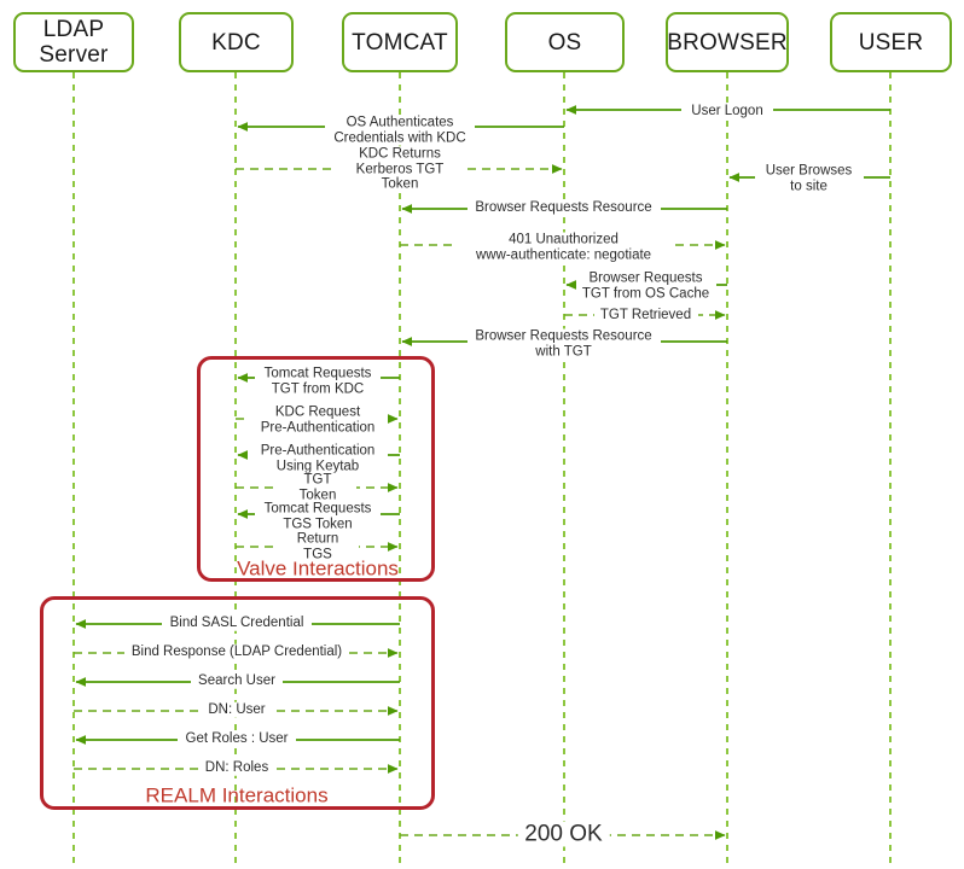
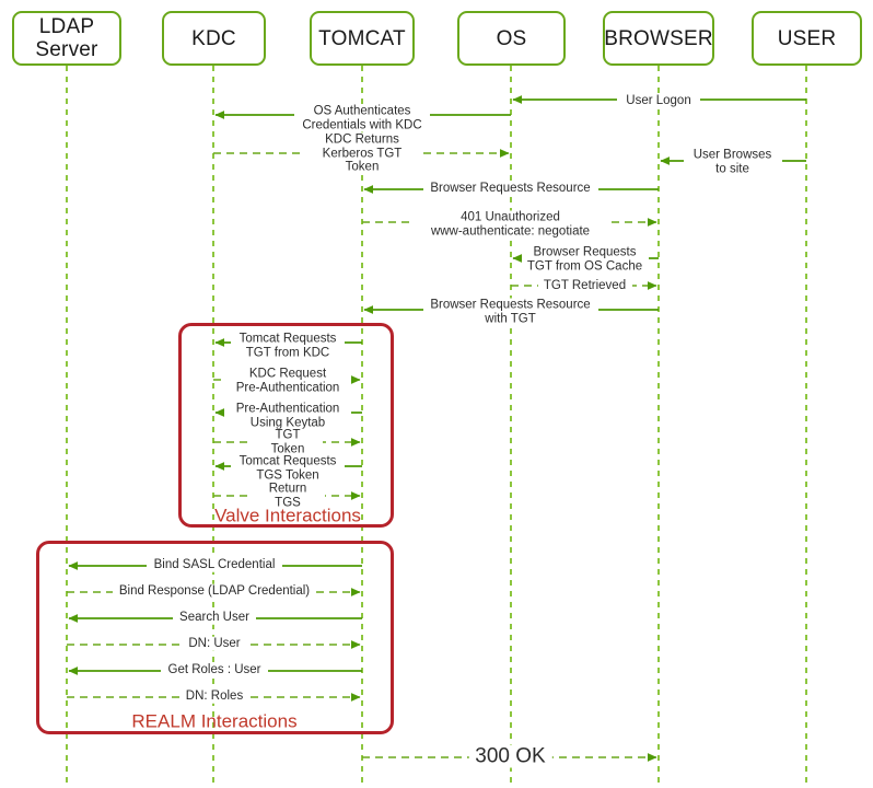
  LDAP
  Server
  KDC
  TOMCAT
  OS
  BROWSER
  USER
  Valve Interactions
  REALM Interactions
  User Logon
  OS Authenticates
  Credentials with KDC
  KDC Returns
  Kerberos TGT Token
  User Browses
  to site
  Browser Requests Resource
  401 Unauthorized
  www-authenticate: negotiate
  Browser Requests
  TGT from OS Cache
  TGT Retrieved
  Browser Requests Resource
  with TGT
  Tomcat Requests
  TGT from KDC
  KDC Request
  Pre-Authentication
  Pre-Authentication
  Using Keytab
  TGT Token
  Tomcat Requests
  TGS Token
  Return TGS
  Bind SASL Credential
  Bind Response (LDAP Credential)
  Search User
  DN: User
  Get Roles : User
  DN: Roles
- 200 OK
+ 300 OK
